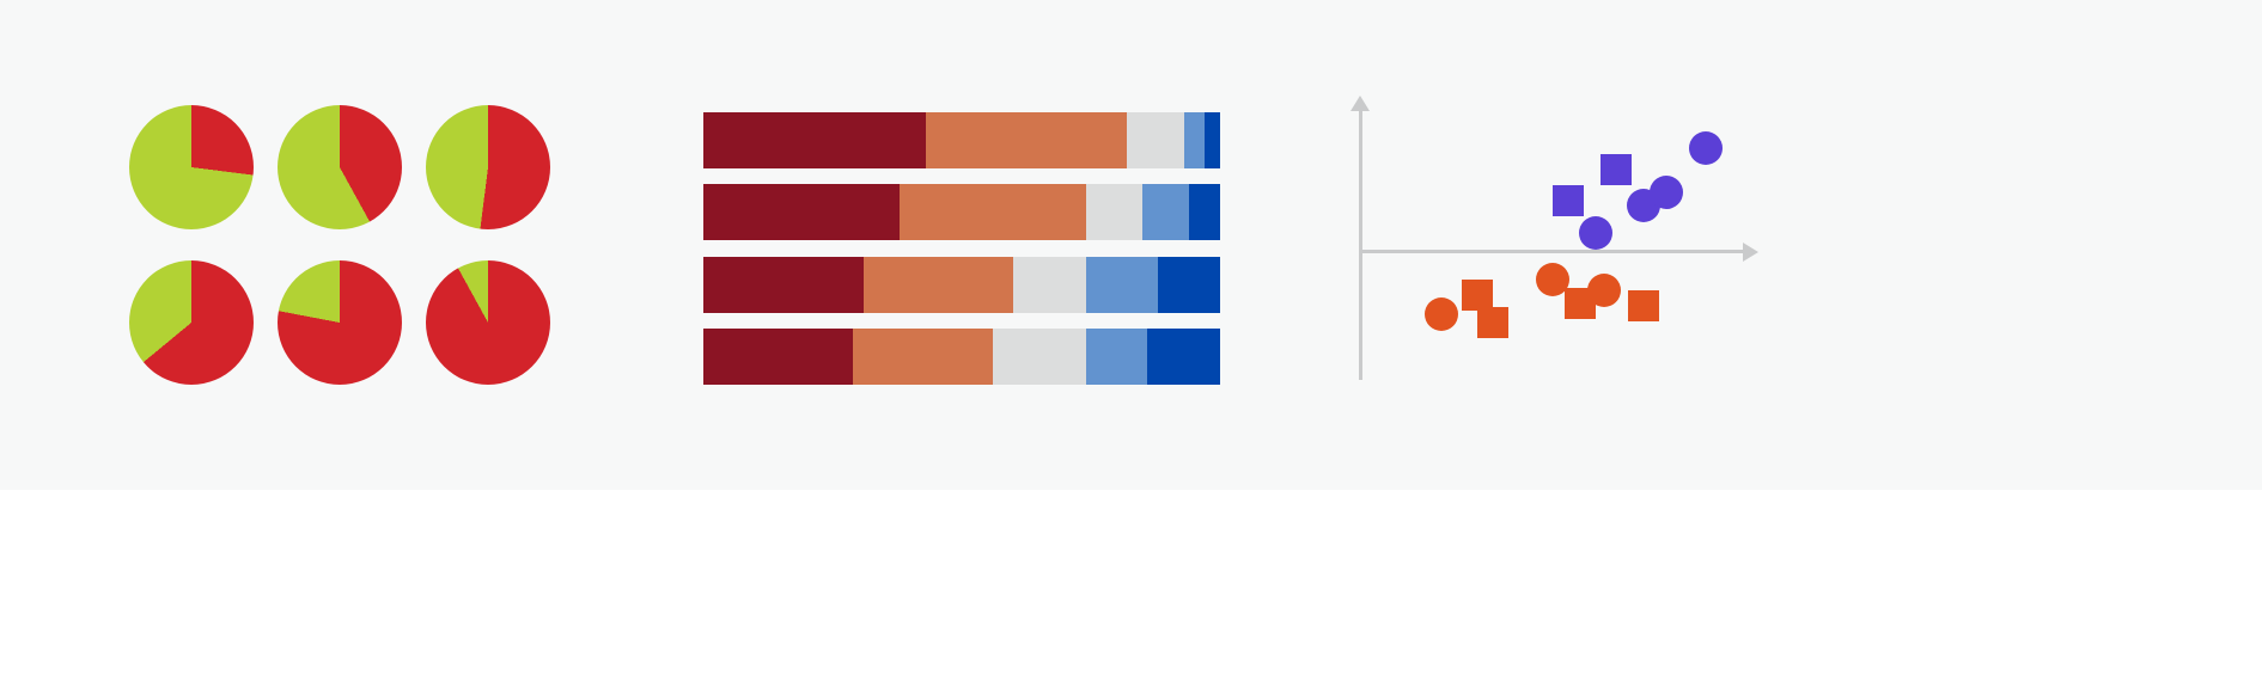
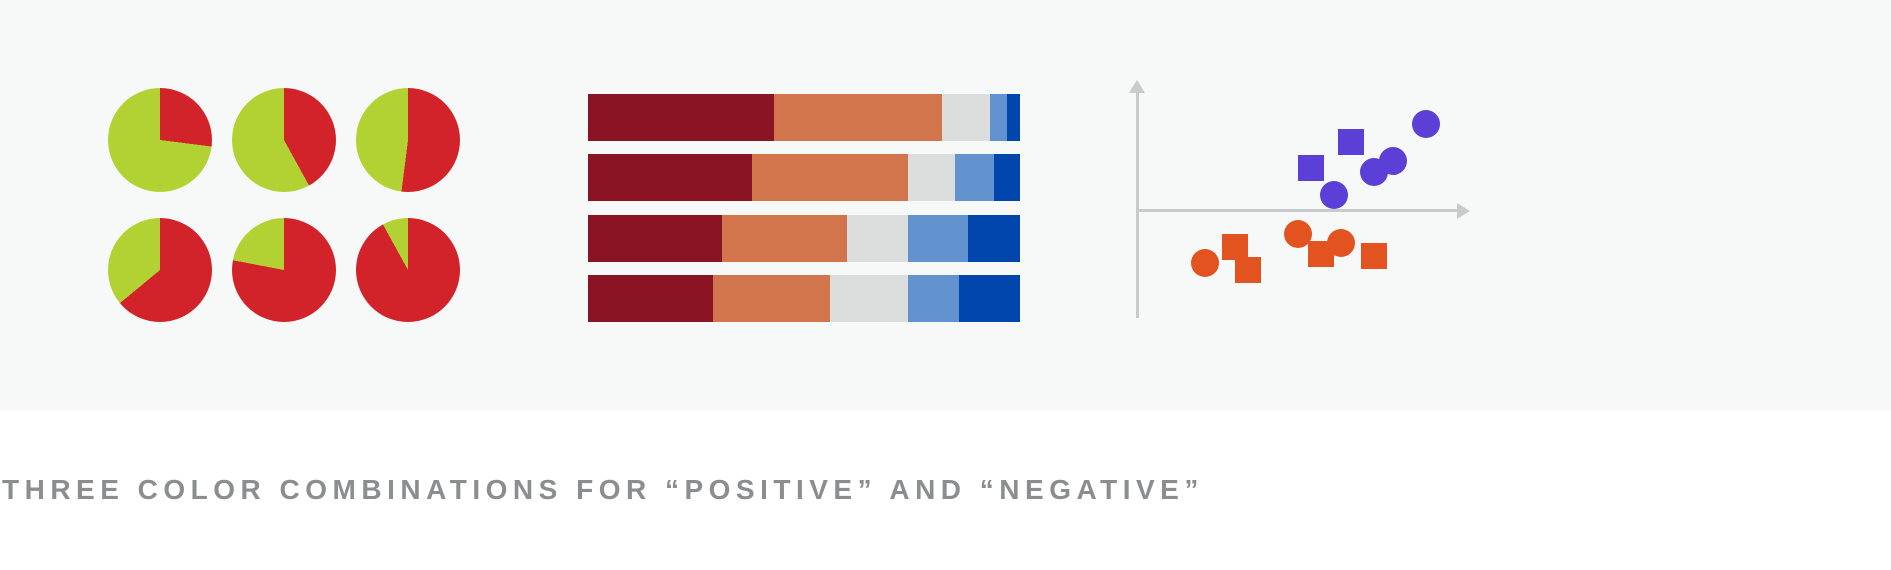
+ THREE COLOR COMBINATIONS FOR “POSITIVE” AND “NEGATIVE”
